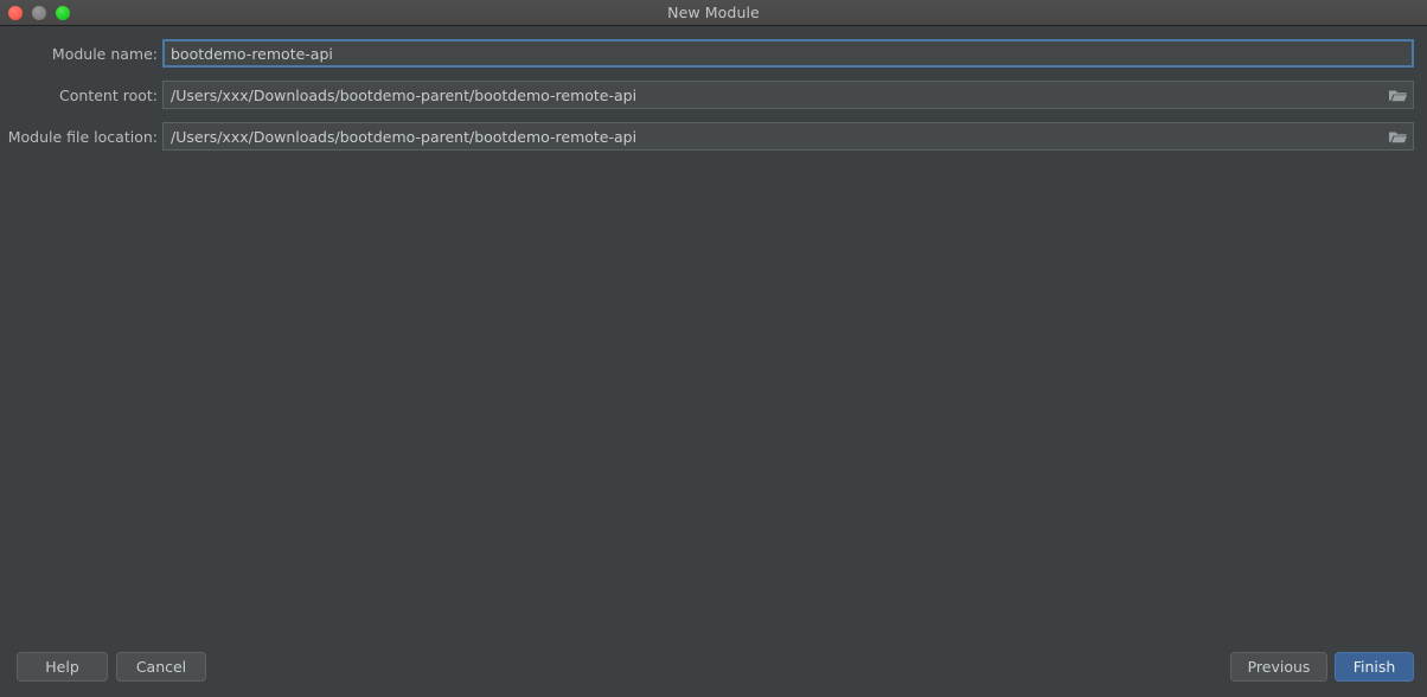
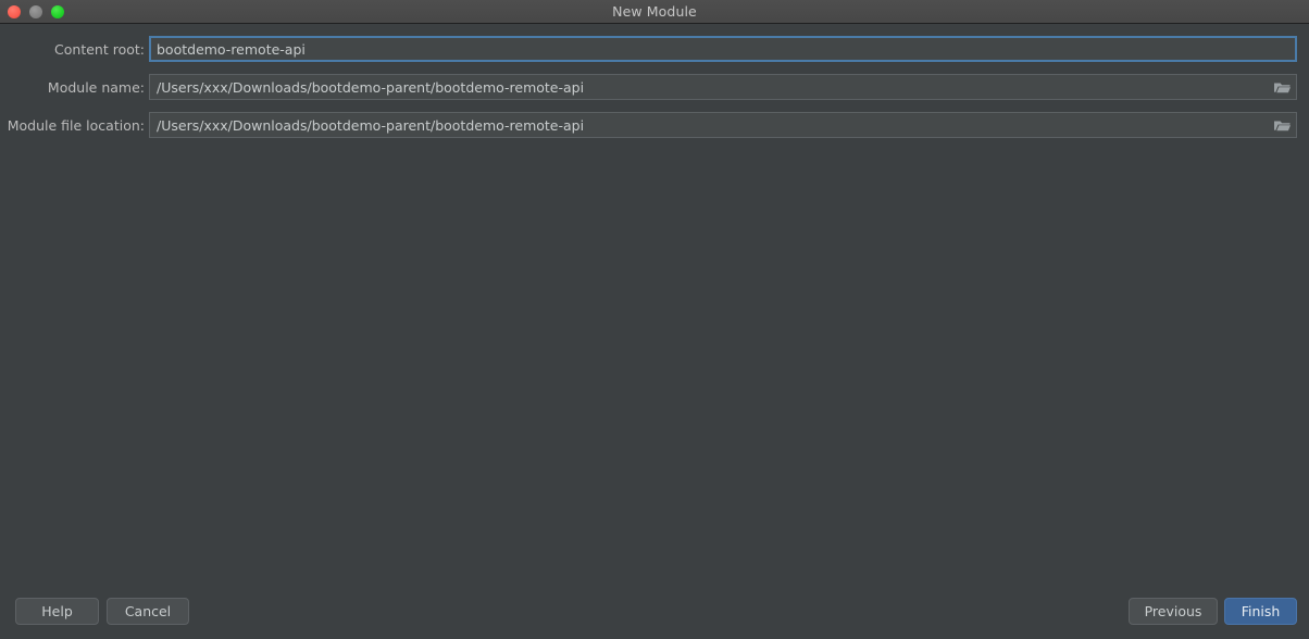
  New Module
- Module name:
+ Content root:
  bootdemo-remote-api
- Content root:
+ Module name:
  /Users/xxx/Downloads/bootdemo-parent/bootdemo-remote-api
  Module file location:
  /Users/xxx/Downloads/bootdemo-parent/bootdemo-remote-api
  Help
  Cancel
  Previous
  Finish
